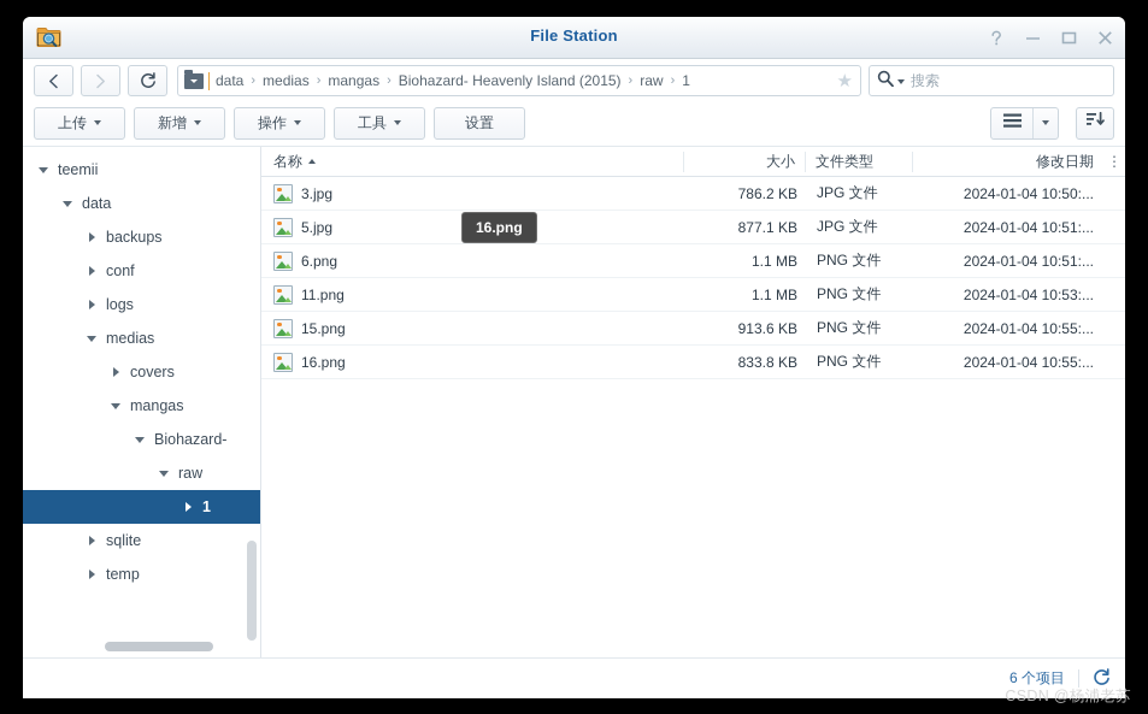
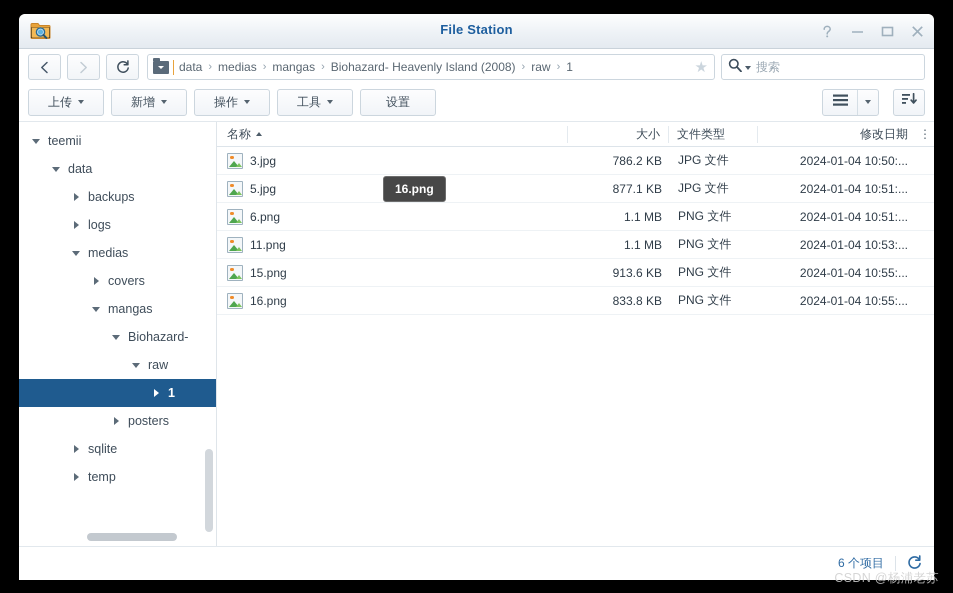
  File Station
  data
  ›
  medias
  ›
  mangas
  ›
- Biohazard- Heavenly Island (2015)
+ Biohazard- Heavenly Island (2008)
  ›
  raw
  ›
  1
  ★
  搜索
  上传
  新增
  操作
  工具
  设置
  teemii
  data
  backups
- conf
  logs
  medias
  covers
  mangas
  Biohazard-
  raw
  1
+ posters
  sqlite
  temp
  名称
  大小
  文件类型
  修改日期
  ⋮
  3.jpg
  786.2 KB
  JPG 文件
  2024-01-04 10:50:...
  5.jpg
  877.1 KB
  JPG 文件
  2024-01-04 10:51:...
  6.png
  1.1 MB
  PNG 文件
  2024-01-04 10:51:...
  11.png
  1.1 MB
  PNG 文件
  2024-01-04 10:53:...
  15.png
  913.6 KB
  PNG 文件
  2024-01-04 10:55:...
  16.png
  833.8 KB
  PNG 文件
  2024-01-04 10:55:...
  16.png
  6 个项目
  CSDN @杨浦老苏
